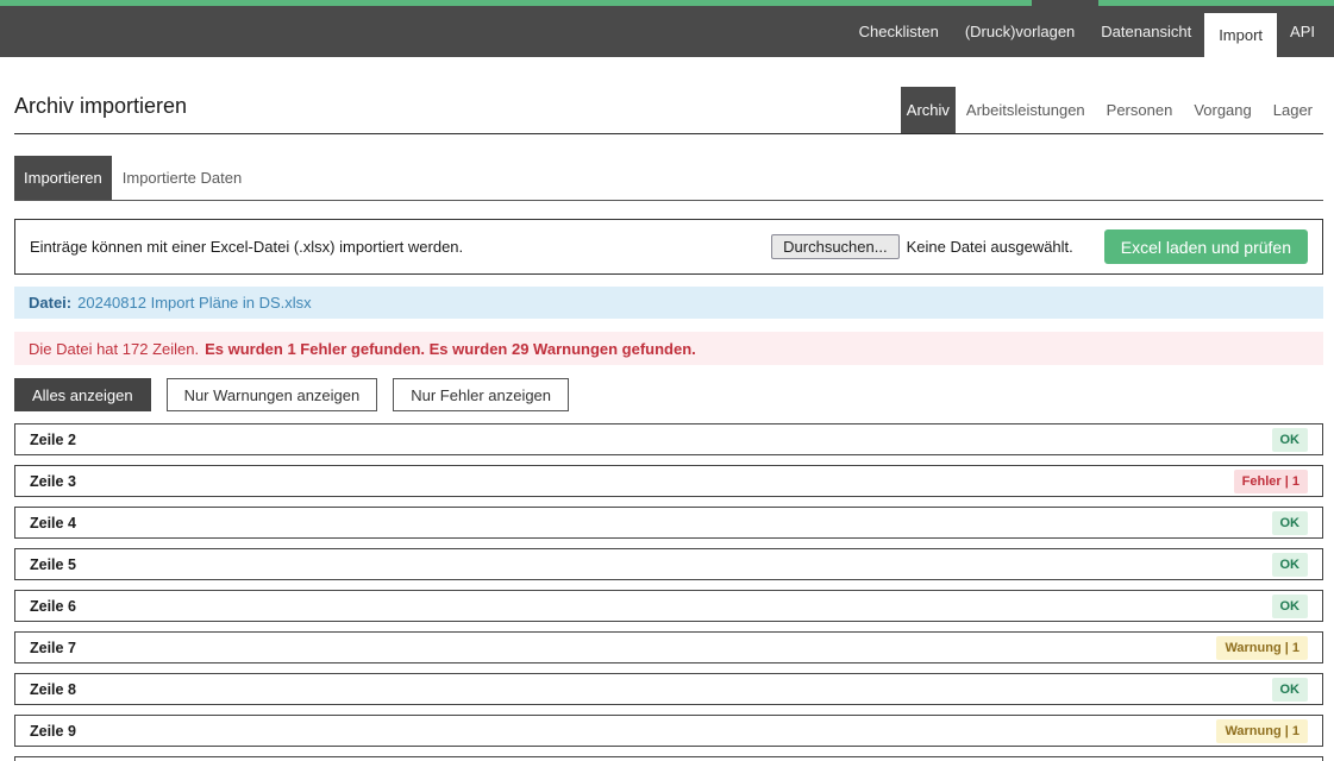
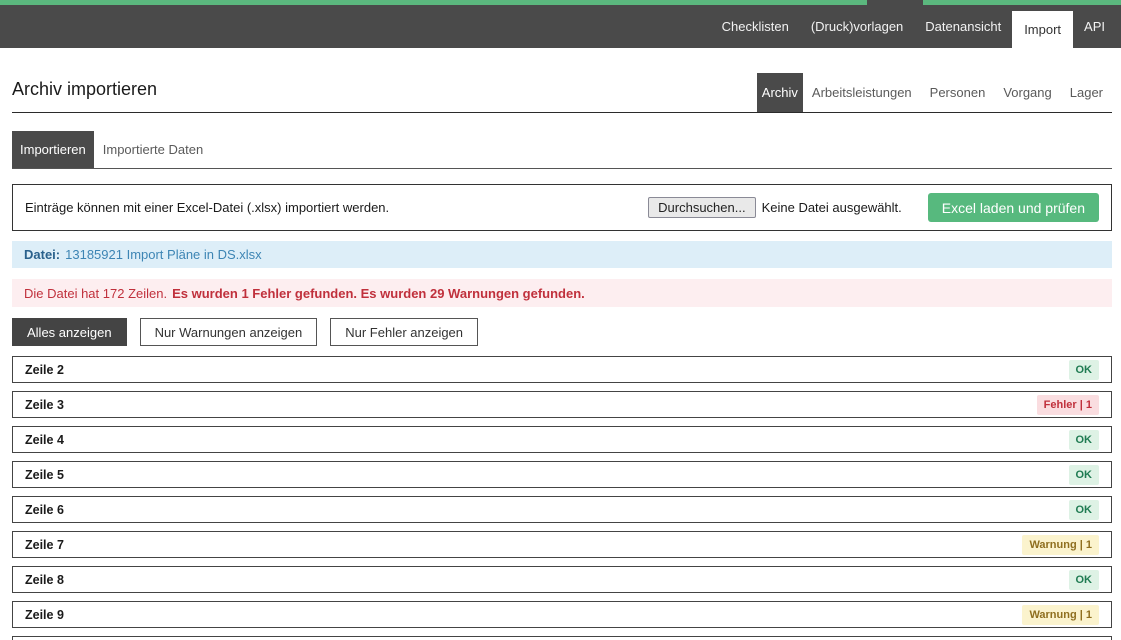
  Checklisten
  (Druck)vorlagen
  Datenansicht
  Import
  API
  Archiv importieren
  Archiv
  Arbeitsleistungen
  Personen
  Vorgang
  Lager
  Importieren
  Importierte Daten
  Einträge können mit einer Excel-Datei (.xlsx) importiert werden.
  Durchsuchen...
  Keine Datei ausgewählt.
  Excel laden und prüfen
  Datei:
- 20240812 Import Pläne in DS.xlsx
+ 13185921 Import Pläne in DS.xlsx
  Die Datei hat 172 Zeilen.
  Es wurden 1 Fehler gefunden. Es wurden 29 Warnungen gefunden.
  Alles anzeigen
  Nur Warnungen anzeigen
  Nur Fehler anzeigen
  Zeile 2
  OK
  Zeile 3
  Fehler | 1
  Zeile 4
  OK
  Zeile 5
  OK
  Zeile 6
  OK
  Zeile 7
  Warnung | 1
  Zeile 8
  OK
  Zeile 9
  Warnung | 1
